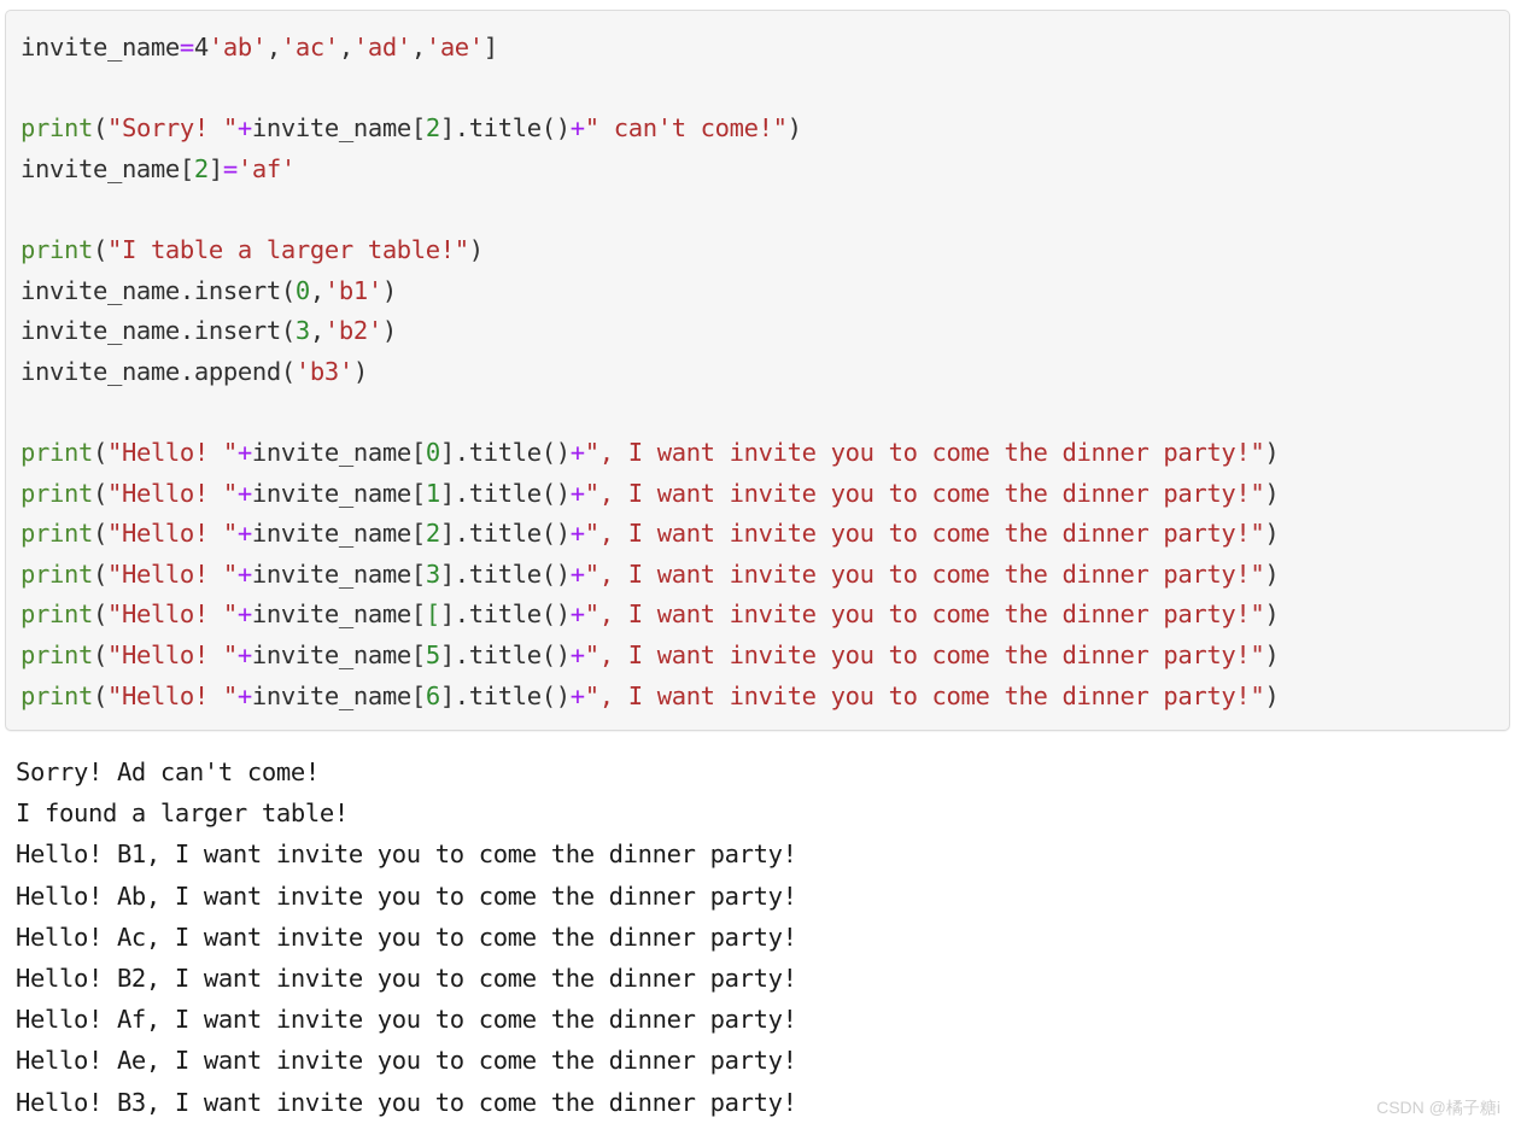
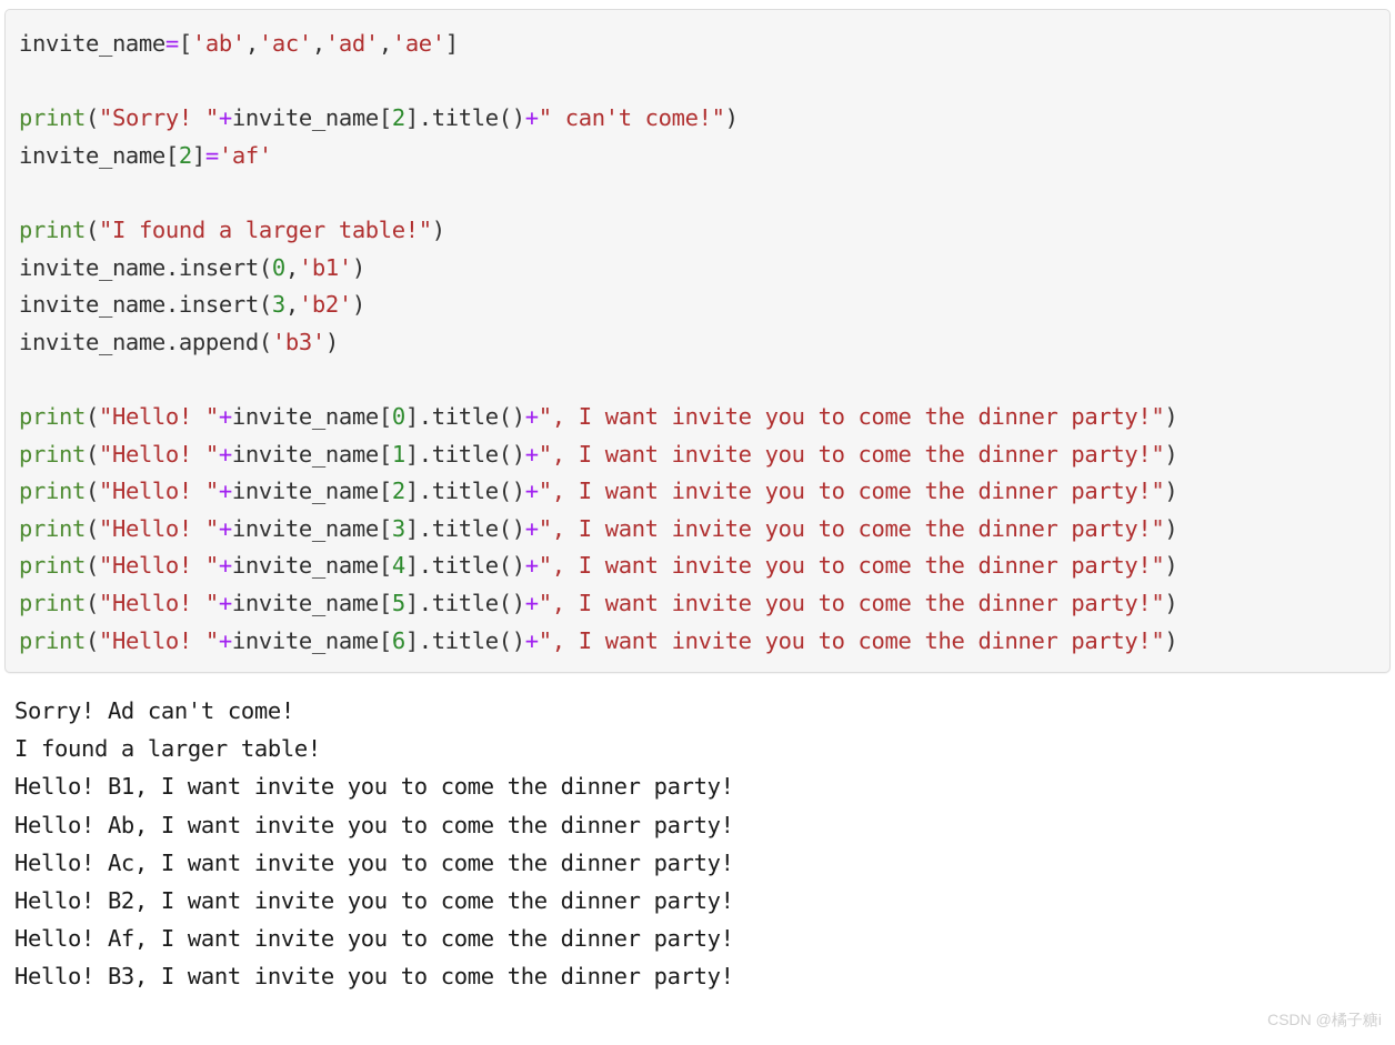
- invite_name=4'ab','ac','ad','ae']
+ invite_name=['ab','ac','ad','ae']
  print("Sorry! "+invite_name[2].title()+" can't come!")
  invite_name[2]='af'
- print("I table a larger table!")
+ print("I found a larger table!")
  invite_name.insert(0,'b1')
  invite_name.insert(3,'b2')
  invite_name.append('b3')
  print("Hello! "+invite_name[0].title()+", I want invite you to come the dinner party!")
  print("Hello! "+invite_name[1].title()+", I want invite you to come the dinner party!")
  print("Hello! "+invite_name[2].title()+", I want invite you to come the dinner party!")
  print("Hello! "+invite_name[3].title()+", I want invite you to come the dinner party!")
- print("Hello! "+invite_name[[].title()+", I want invite you to come the dinner party!")
+ print("Hello! "+invite_name[4].title()+", I want invite you to come the dinner party!")
  print("Hello! "+invite_name[5].title()+", I want invite you to come the dinner party!")
  print("Hello! "+invite_name[6].title()+", I want invite you to come the dinner party!")
  Sorry! Ad can't come!
  I found a larger table!
  Hello! B1, I want invite you to come the dinner party!
  Hello! Ab, I want invite you to come the dinner party!
  Hello! Ac, I want invite you to come the dinner party!
  Hello! B2, I want invite you to come the dinner party!
  Hello! Af, I want invite you to come the dinner party!
- Hello! Ae, I want invite you to come the dinner party!
  Hello! B3, I want invite you to come the dinner party!
  CSDN @橘子糖i
